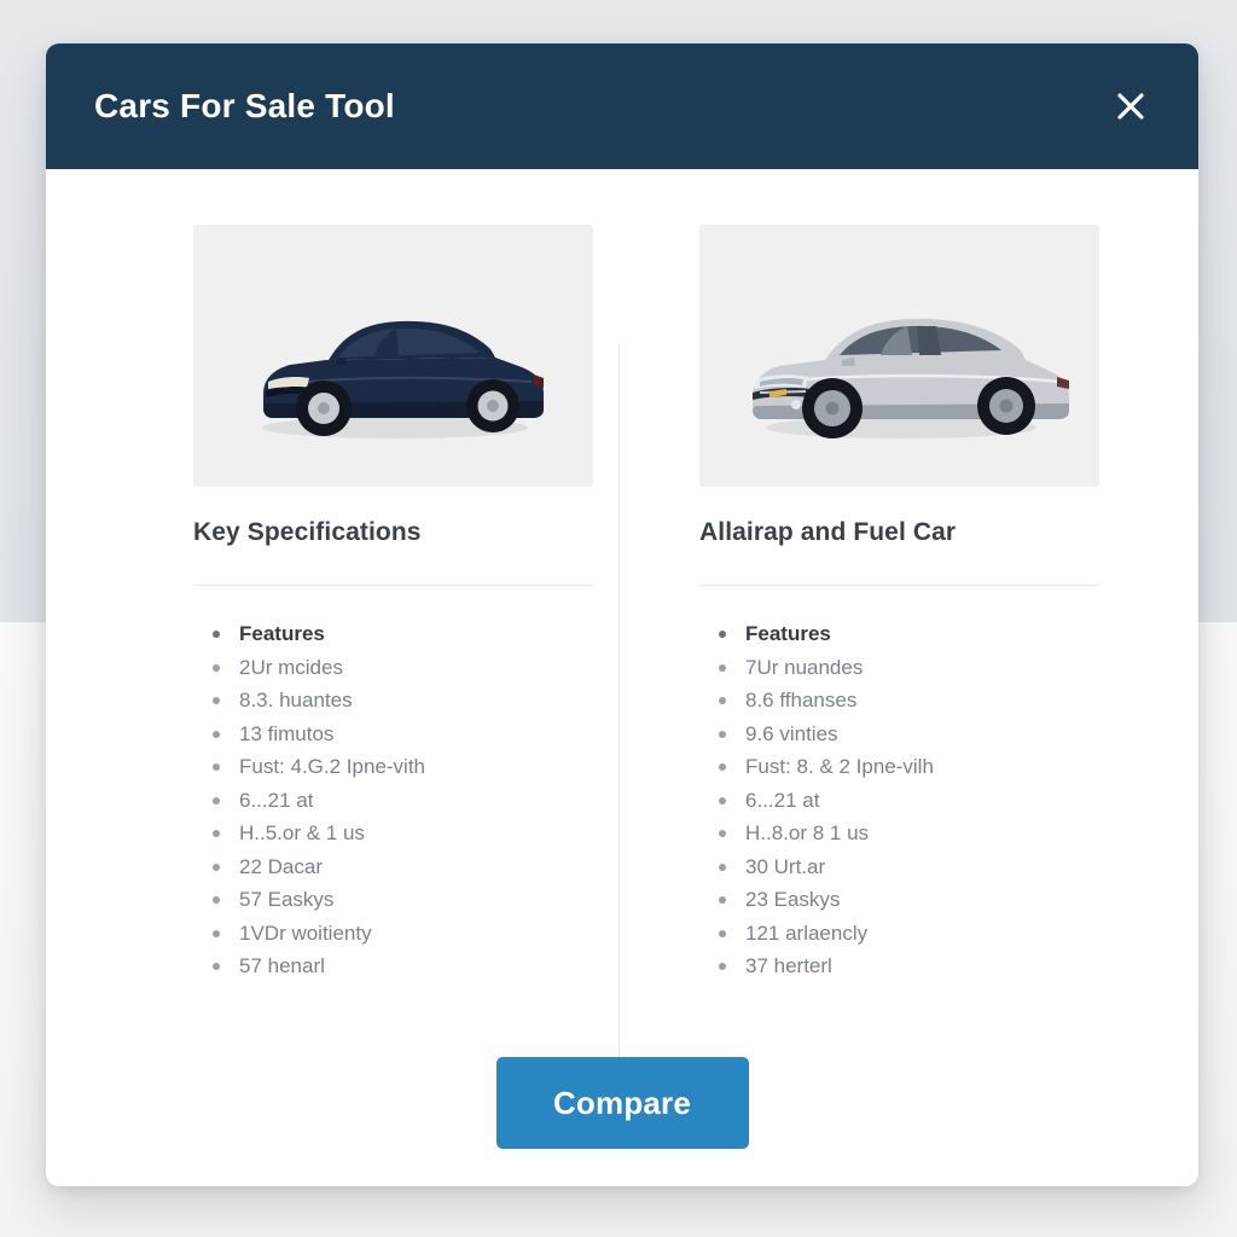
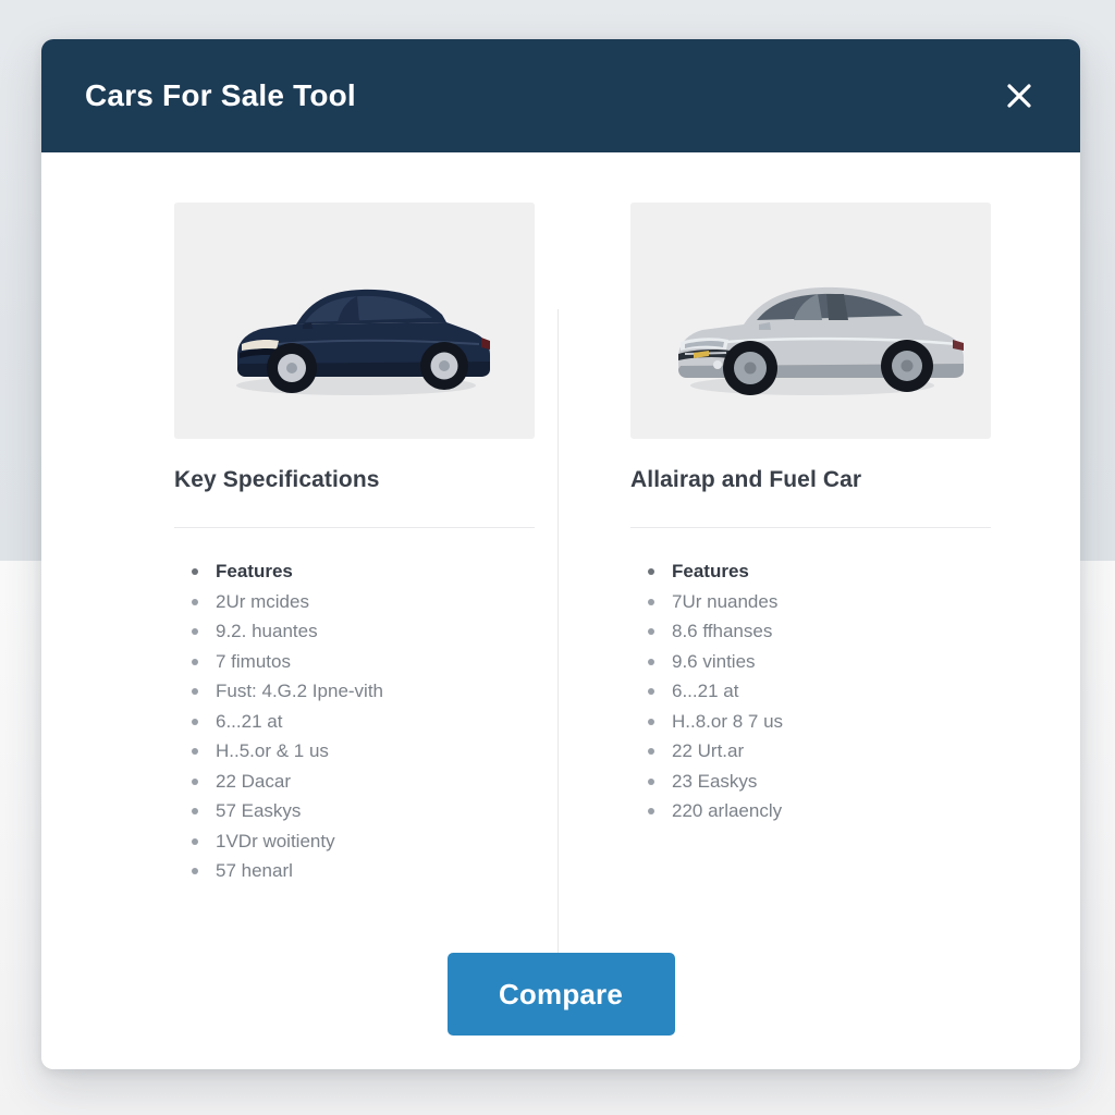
  Cars For Sale Tool
  Key Specifications
  Features
  2Ur mcides
- 8.3. huantes
+ 9.2. huantes
- 13 fimutos
+ 7 fimutos
  Fust: 4.G.2 Ipne-vith
  6...21 at
  H..5.or & 1 us
  22 Dacar
  57 Easkys
  1VDr woitienty
  57 henarl
  Allairap and Fuel Car
  Features
  7Ur nuandes
  8.6 ffhanses
  9.6 vinties
- Fust: 8. & 2 Ipne-vilh
  6...21 at
- H..8.or 8 1 us
+ H..8.or 8 7 us
- 30 Urt.ar
+ 22 Urt.ar
  23 Easkys
- 121 arlaencly
+ 220 arlaencly
- 37 herterl
  Compare
